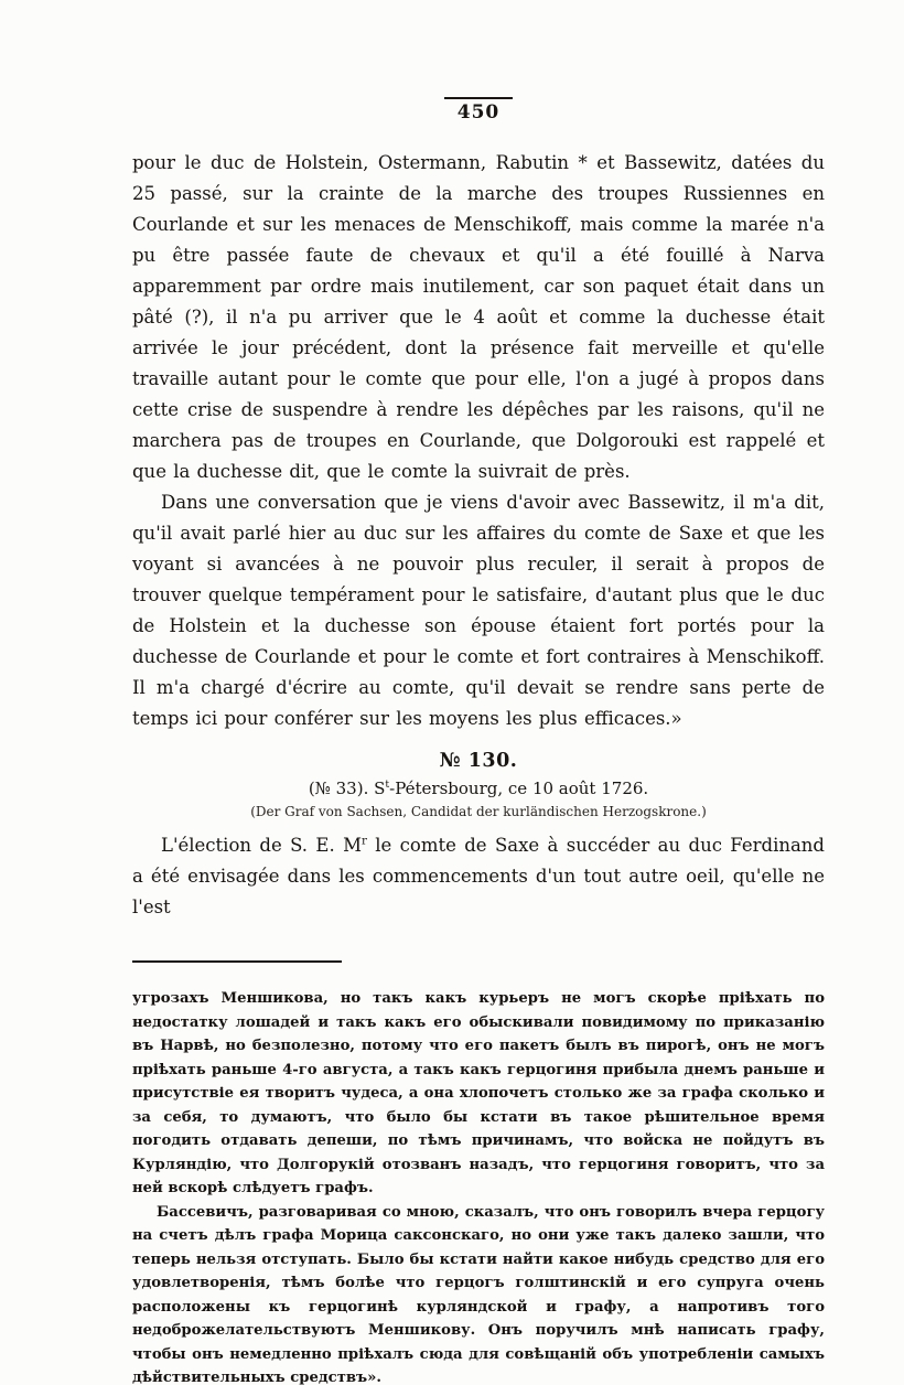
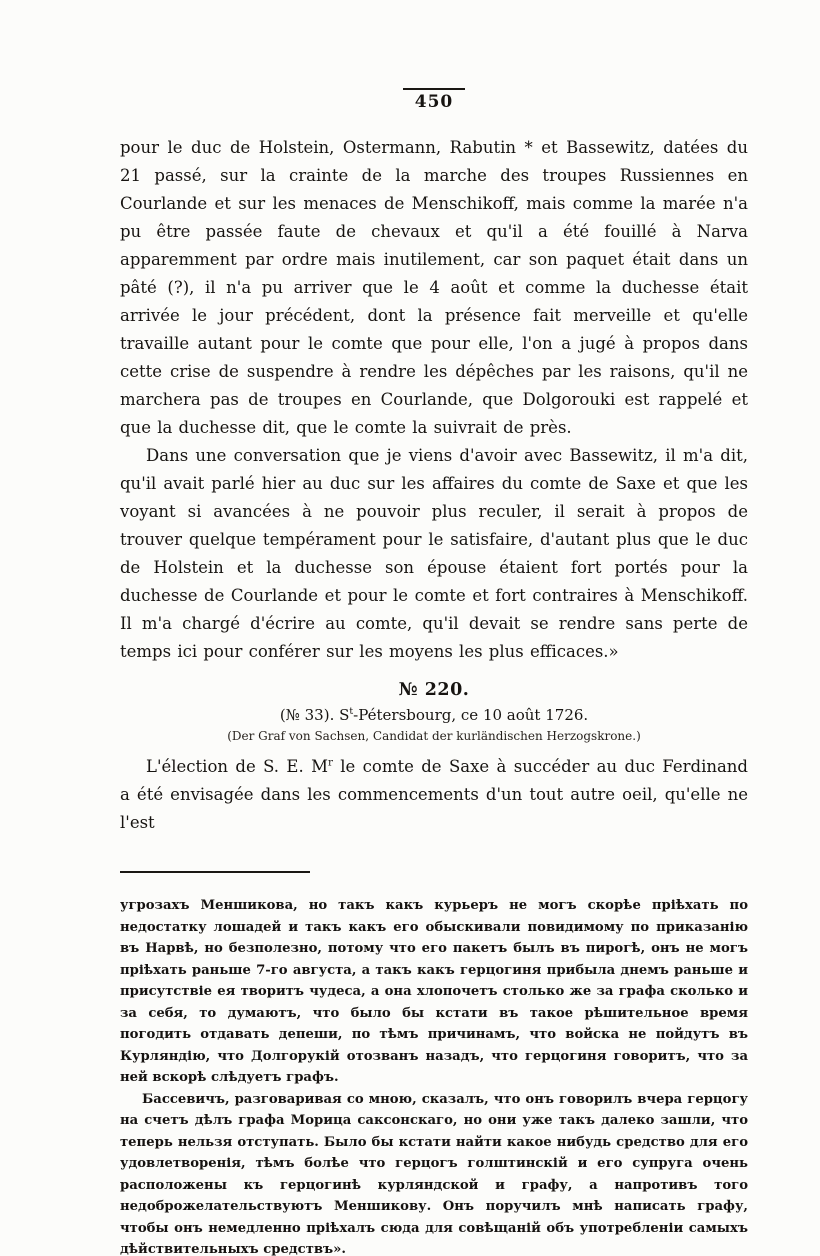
  450
- pour le duc de Holstein, Ostermann, Rabutin * et Bassewitz, datées du 25 passé, sur la crainte de la marche des troupes Russiennes en Courlande et sur les menaces de Menschikoff, mais comme la marée n'a pu être passée faute de chevaux et qu'il a été fouillé à Narva apparemment par ordre mais inutilement, car son paquet était dans un pâté (?), il n'a pu arriver que le 4 août et comme la duchesse était arrivée le jour précédent, dont la présence fait merveille et qu'elle travaille autant pour le comte que pour elle, l'on a jugé à propos dans cette crise de suspendre à rendre les dépêches par les raisons, qu'il ne marchera pas de troupes en Courlande, que Dolgorouki est rappelé et que la duchesse dit, que le comte la suivrait de près.
+ pour le duc de Holstein, Ostermann, Rabutin * et Bassewitz, datées du 21 passé, sur la crainte de la marche des troupes Russiennes en Courlande et sur les menaces de Menschikoff, mais comme la marée n'a pu être passée faute de chevaux et qu'il a été fouillé à Narva apparemment par ordre mais inutilement, car son paquet était dans un pâté (?), il n'a pu arriver que le 4 août et comme la duchesse était arrivée le jour précédent, dont la présence fait merveille et qu'elle travaille autant pour le comte que pour elle, l'on a jugé à propos dans cette crise de suspendre à rendre les dépêches par les raisons, qu'il ne marchera pas de troupes en Courlande, que Dolgorouki est rappelé et que la duchesse dit, que le comte la suivrait de près.
  Dans une conversation que je viens d'avoir avec Bassewitz, il m'a dit, qu'il avait parlé hier au duc sur les affaires du comte de Saxe et que les voyant si avancées à ne pouvoir plus reculer, il serait à propos de trouver quelque tempérament pour le satisfaire, d'autant plus que le duc de Holstein et la duchesse son épouse étaient fort portés pour la duchesse de Courlande et pour le comte et fort contraires à Menschikoff. Il m'a chargé d'écrire au comte, qu'il devait se rendre sans perte de temps ici pour conférer sur les moyens les plus efficaces.»
- № 130.
+ № 220.
  (№ 33). St-Pétersbourg, ce 10 août 1726.
  (Der Graf von Sachsen, Candidat der kurländischen Herzogskrone.)
  L'élection de S. E. Mr le comte de Saxe à succéder au duc Ferdinand a été envisagée dans les commencements d'un tout autre oeil, qu'elle ne l'est
- угрозахъ Меншикова, но такъ какъ курьеръ не могъ скорѣе пріѣхать по недостатку лошадей и такъ какъ его обыскивали повидимому по приказанію въ Нарвѣ, но безполезно, потому что его пакетъ былъ въ пирогѣ, онъ не могъ пріѣхать раньше 4-го августа, а такъ какъ герцогиня прибыла днемъ раньше и присутствіе ея творитъ чудеса, а она хлопочетъ столько же за графа сколько и за себя, то думаютъ, что было бы кстати въ такое рѣшительное время погодить отдавать депеши, по тѣмъ причинамъ, что войска не пойдутъ въ Курляндію, что Долгорукій отозванъ назадъ, что герцогиня говоритъ, что за ней вскорѣ слѣдуетъ графъ.
+ угрозахъ Меншикова, но такъ какъ курьеръ не могъ скорѣе пріѣхать по недостатку лошадей и такъ какъ его обыскивали повидимому по приказанію въ Нарвѣ, но безполезно, потому что его пакетъ былъ въ пирогѣ, онъ не могъ пріѣхать раньше 7-го августа, а такъ какъ герцогиня прибыла днемъ раньше и присутствіе ея творитъ чудеса, а она хлопочетъ столько же за графа сколько и за себя, то думаютъ, что было бы кстати въ такое рѣшительное время погодить отдавать депеши, по тѣмъ причинамъ, что войска не пойдутъ въ Курляндію, что Долгорукій отозванъ назадъ, что герцогиня говоритъ, что за ней вскорѣ слѣдуетъ графъ.
  Бассевичъ, разговаривая со мною, сказалъ, что онъ говорилъ вчера герцогу на счетъ дѣлъ графа Морица саксонскаго, но они уже такъ далеко зашли, что теперь нельзя отступать. Было бы кстати найти какое нибудь средство для его удовлетворенія, тѣмъ болѣе что герцогъ голштинскій и его супруга очень расположены къ герцогинѣ курляндской и графу, а напротивъ того недоброжелательствуютъ Меншикову. Онъ поручилъ мнѣ написать графу, чтобы онъ немедленно пріѣхалъ сюда для совѣщаній объ употребленіи самыхъ дѣйствительныхъ средствъ».
